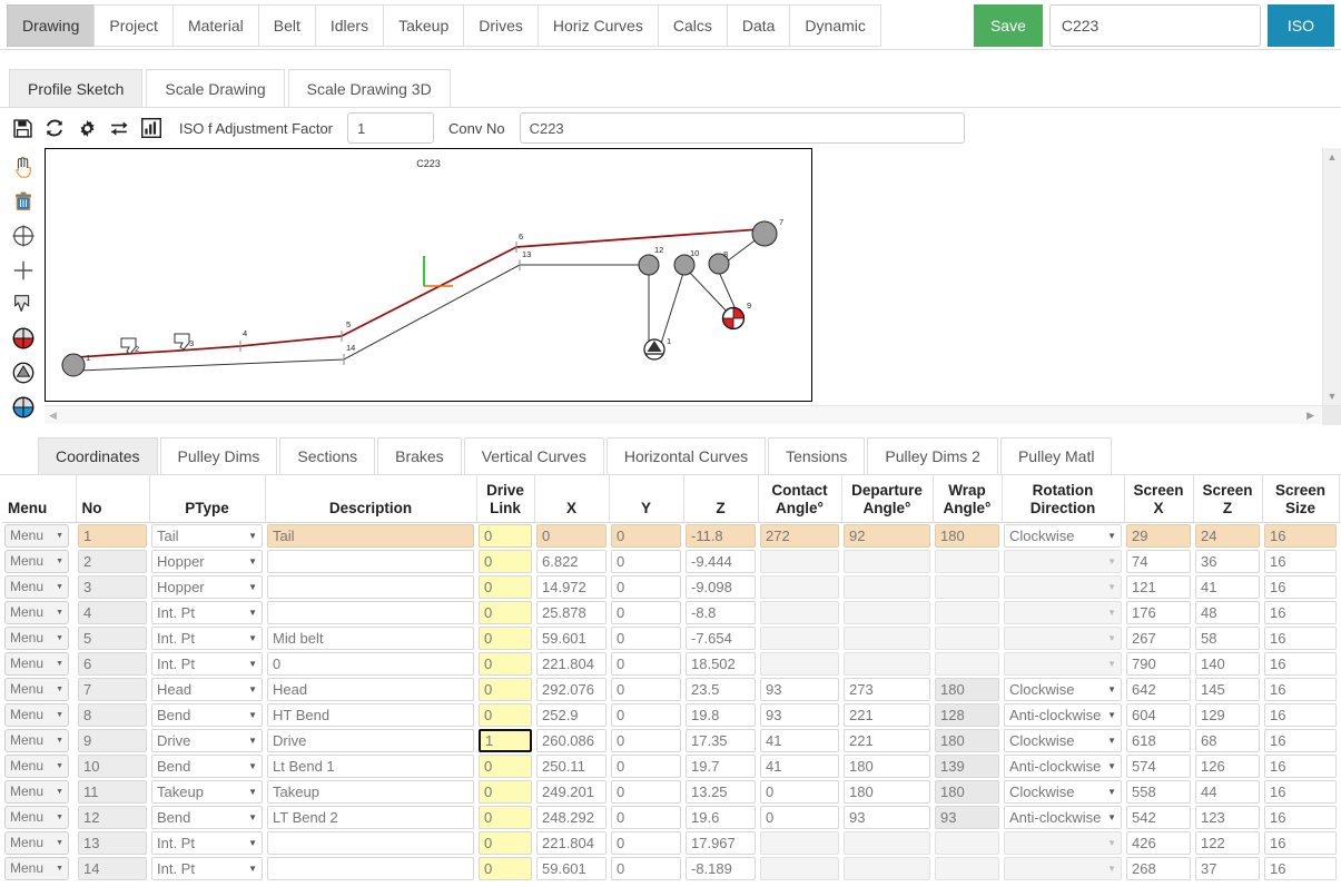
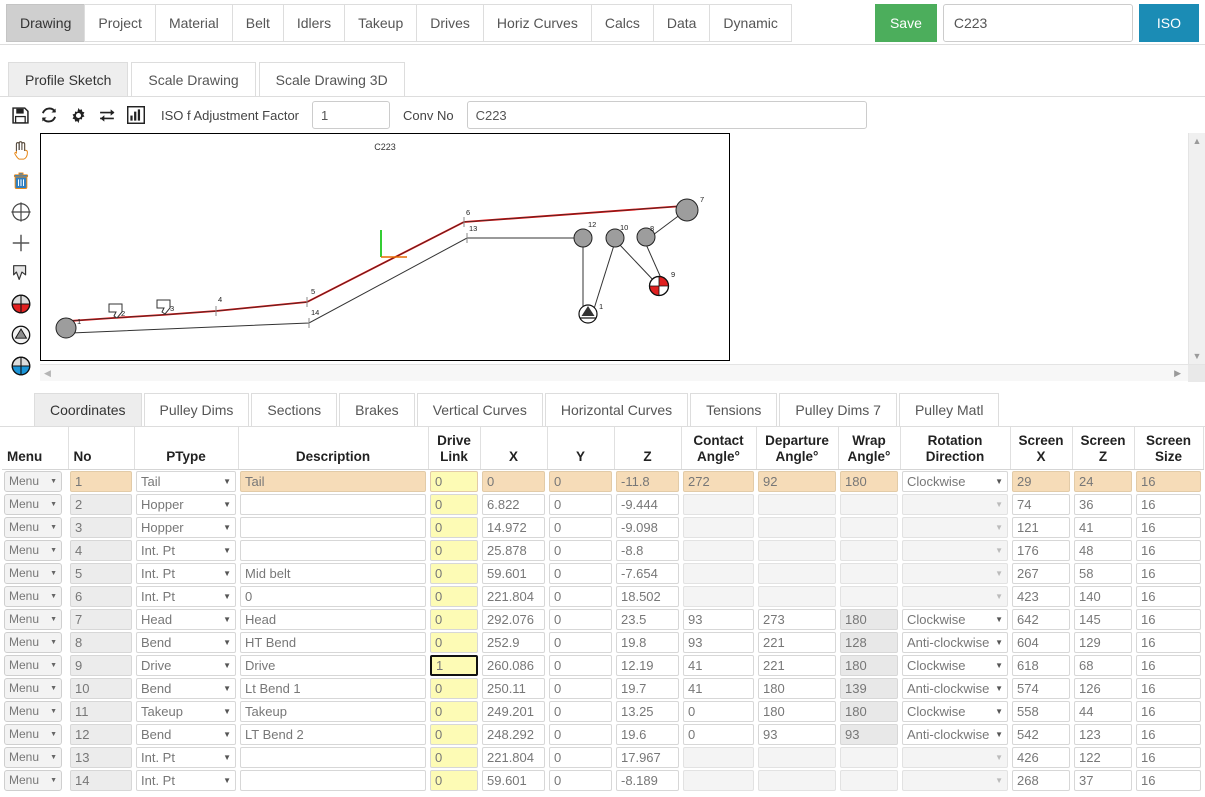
  Drawing
  Project
  Material
  Belt
  Idlers
  Takeup
  Drives
  Horiz Curves
  Calcs
  Data
  Dynamic
  Save
  C223
  ISO
  Profile Sketch
  Scale Drawing
  Scale Drawing 3D
  ISO f Adjustment Factor
  1
  Conv No
  C223
  C223
  1
  2
  3
  4
  5
  6
  7
  8
  9
  10
  12
  13
  14
  1
  ▲
  ▼
  ◀
  ▶
  Coordinates
  Pulley Dims
  Sections
  Brakes
  Vertical Curves
  Horizontal Curves
  Tensions
- Pulley Dims 2
+ Pulley Dims 7
  Pulley Matl
  Menu	No	PType	Description	Drive Link	X	Y	Z	Contact Angle°	Departure Angle°	Wrap Angle°	Rotation Direction	Screen X	Screen Z	Screen Size
  Menu	1	Tail	Tail	0	0	0	-11.8	272	92	180	Clockwise	29	24	16
  Menu	2	Hopper		0	6.822	0	-9.444					74	36	16
  Menu	3	Hopper		0	14.972	0	-9.098					121	41	16
  Menu	4	Int. Pt		0	25.878	0	-8.8					176	48	16
  Menu	5	Int. Pt	Mid belt	0	59.601	0	-7.654					267	58	16
- Menu	6	Int. Pt	0	0	221.804	0	18.502					790	140	16
+ Menu	6	Int. Pt	0	0	221.804	0	18.502					423	140	16
  Menu	7	Head	Head	0	292.076	0	23.5	93	273	180	Clockwise	642	145	16
  Menu	8	Bend	HT Bend	0	252.9	0	19.8	93	221	128	Anti-clockwise	604	129	16
- Menu	9	Drive	Drive	1	260.086	0	17.35	41	221	180	Clockwise	618	68	16
+ Menu	9	Drive	Drive	1	260.086	0	12.19	41	221	180	Clockwise	618	68	16
  Menu	10	Bend	Lt Bend 1	0	250.11	0	19.7	41	180	139	Anti-clockwise	574	126	16
  Menu	11	Takeup	Takeup	0	249.201	0	13.25	0	180	180	Clockwise	558	44	16
  Menu	12	Bend	LT Bend 2	0	248.292	0	19.6	0	93	93	Anti-clockwise	542	123	16
  Menu	13	Int. Pt		0	221.804	0	17.967					426	122	16
  Menu	14	Int. Pt		0	59.601	0	-8.189					268	37	16
